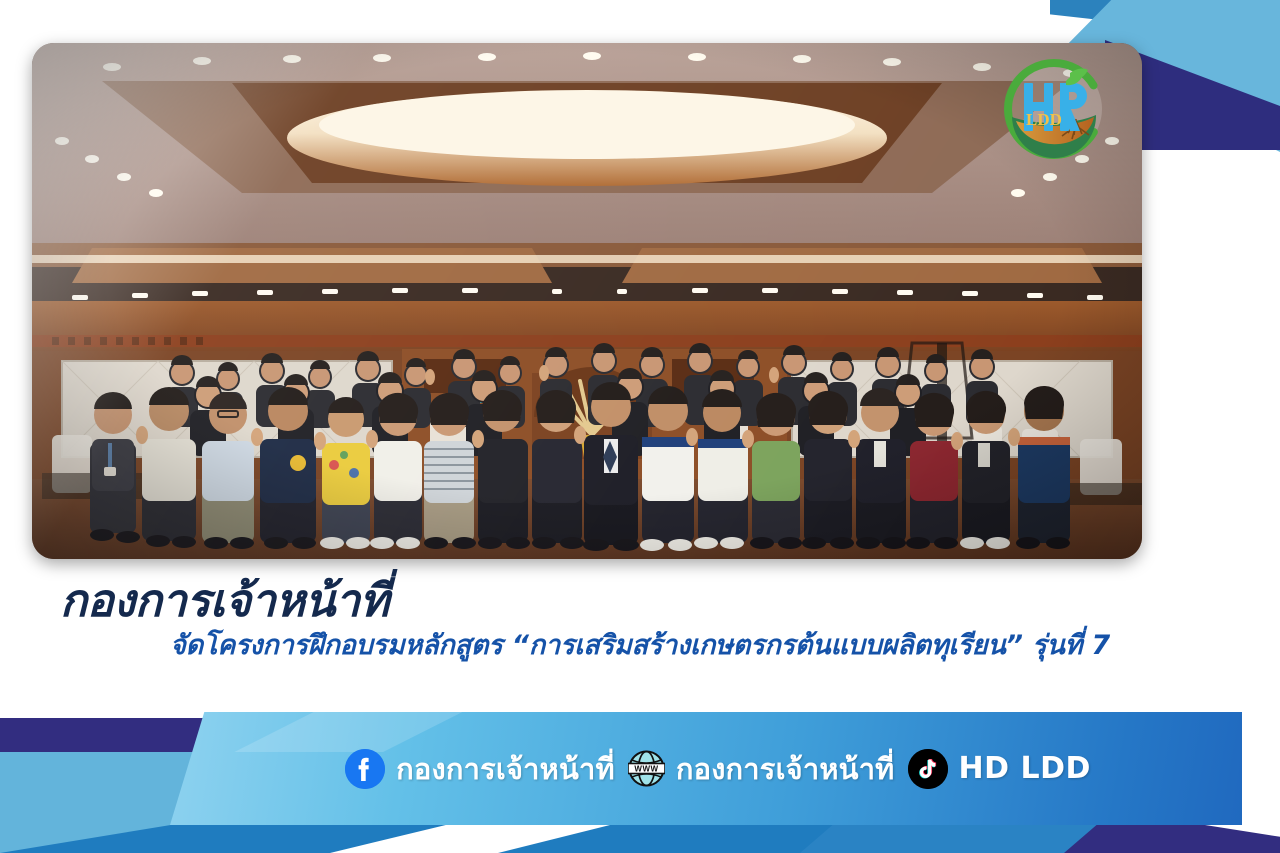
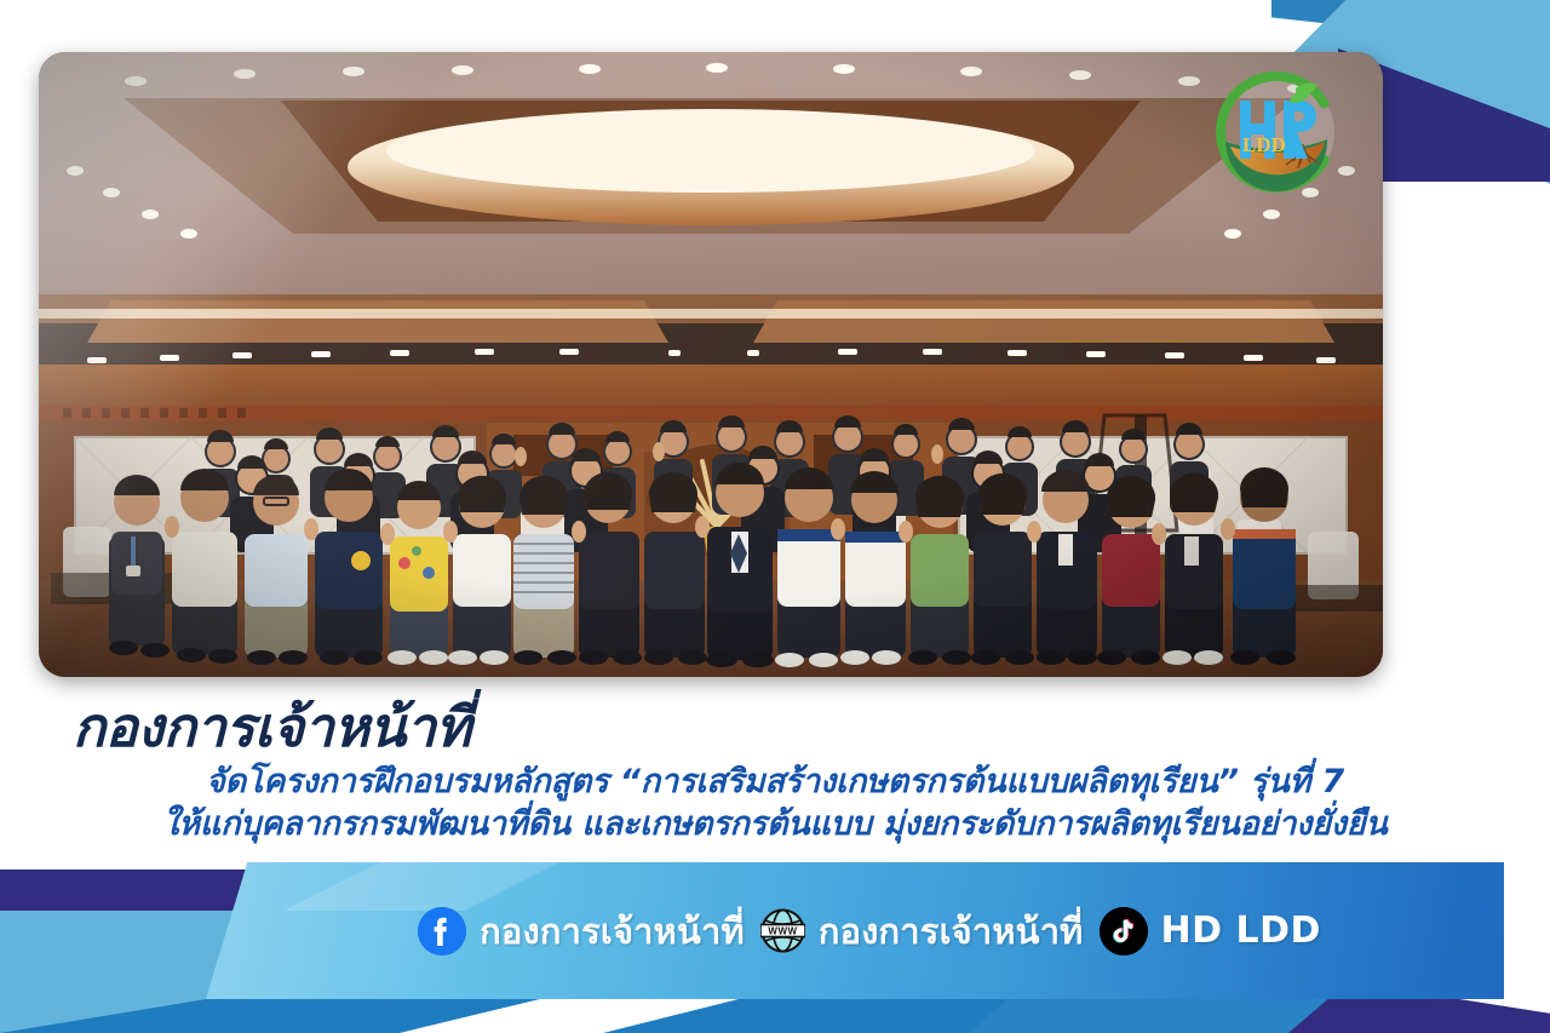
  LDD
  กองการเจ้าหน้าที่
  จัดโครงการฝึกอบรมหลักสูตร “การเสริมสร้างเกษตรกรต้นแบบผลิตทุเรียน” รุ่นที่ 7
+ ให้แก่บุคลากรกรมพัฒนาที่ดิน และเกษตรกรต้นแบบ มุ่งยกระดับการผลิตทุเรียนอย่างยั่งยืน
  กองการเจ้าหน้าที่
  WWW
  กองการเจ้าหน้าที่
  HD LDD
